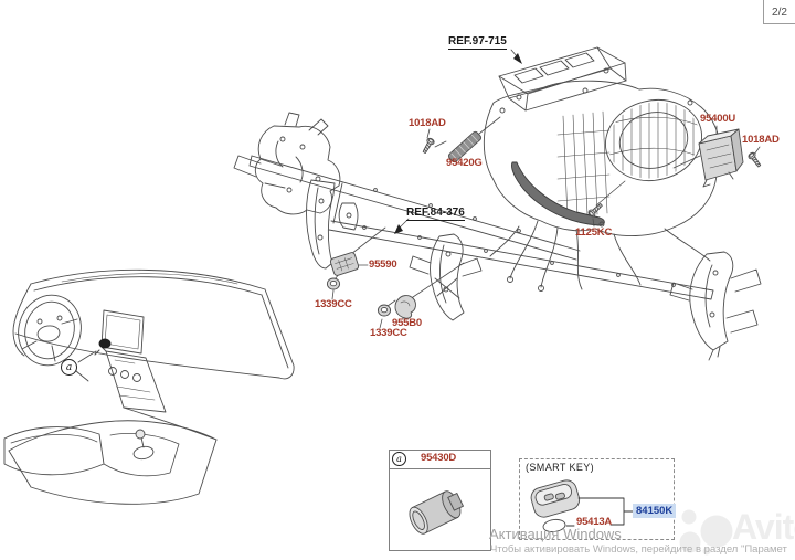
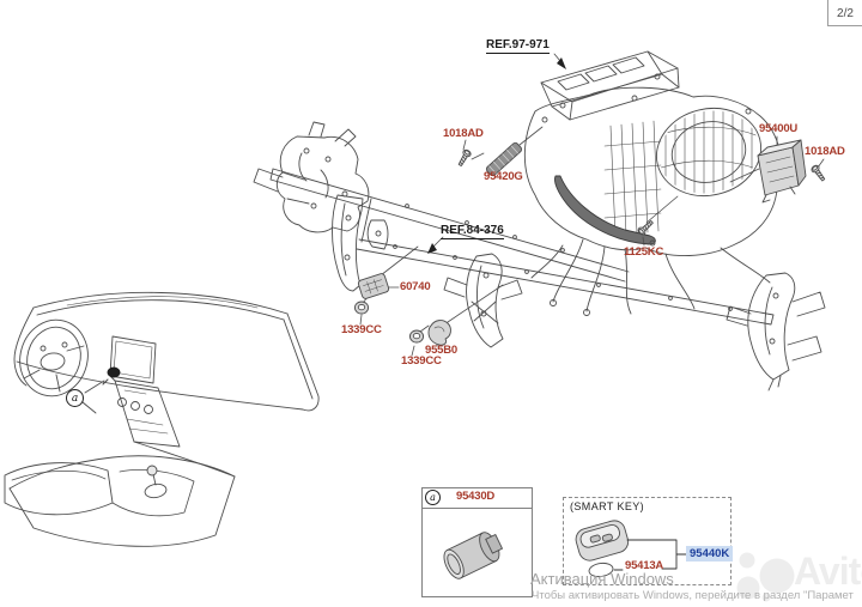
  2/2
- REF.97-715
+ REF.97-971
  REF.84-376
  1018AD
  95420G
  95400U
  1018AD
  1125KC
- 95590
+ 60740
  1339CC
  955B0
  1339CC
  95430D
  95413A
- 84150K
+ 95440K
  (SMART KEY)
  a
  a
  Avit
  Активация Windows
  Чтобы активировать Windows, перейдите в раздел "Парамет
